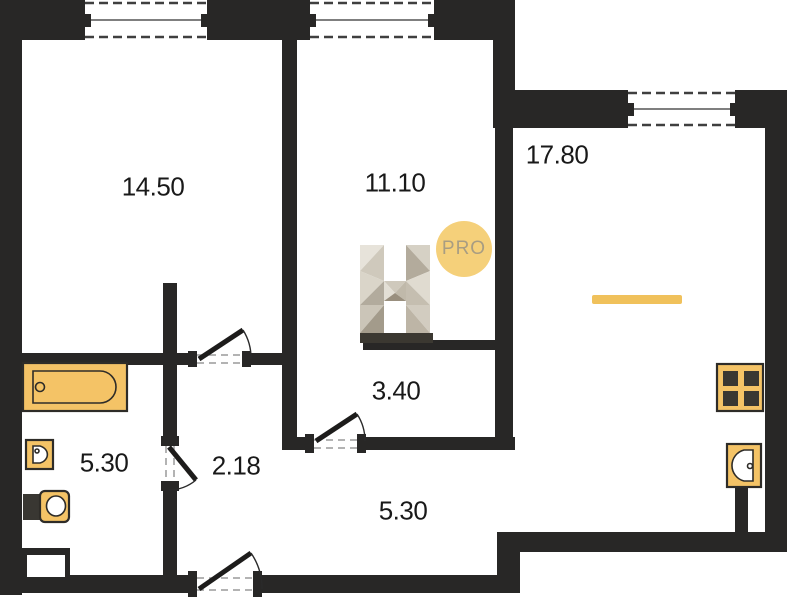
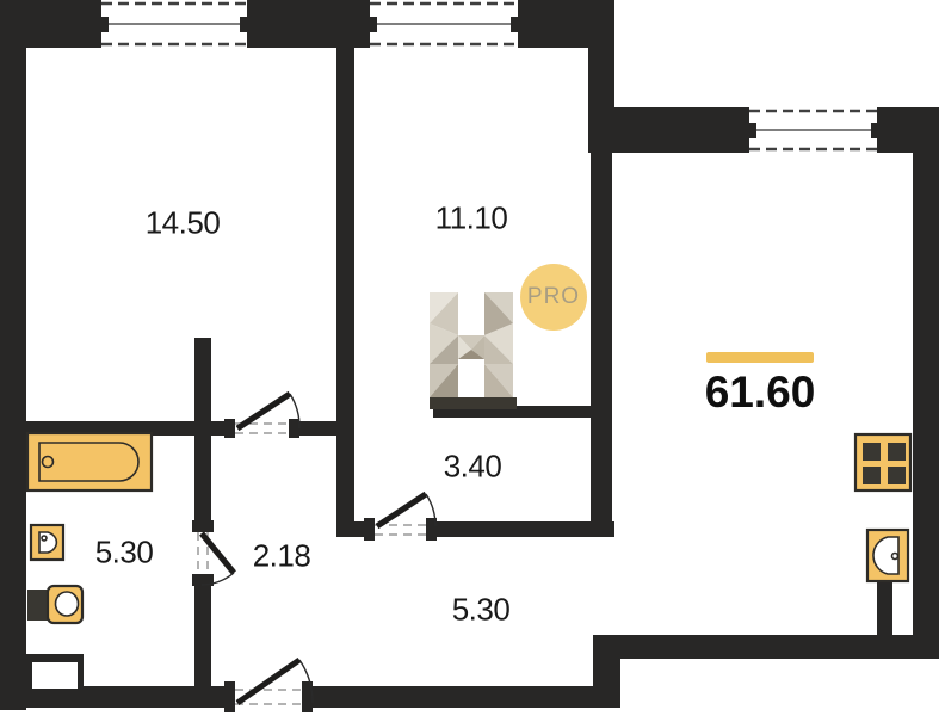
  PRO
  14.50
  11.10
- 17.80
  3.40
  2.18
  5.30
  5.30
+ 61.60
